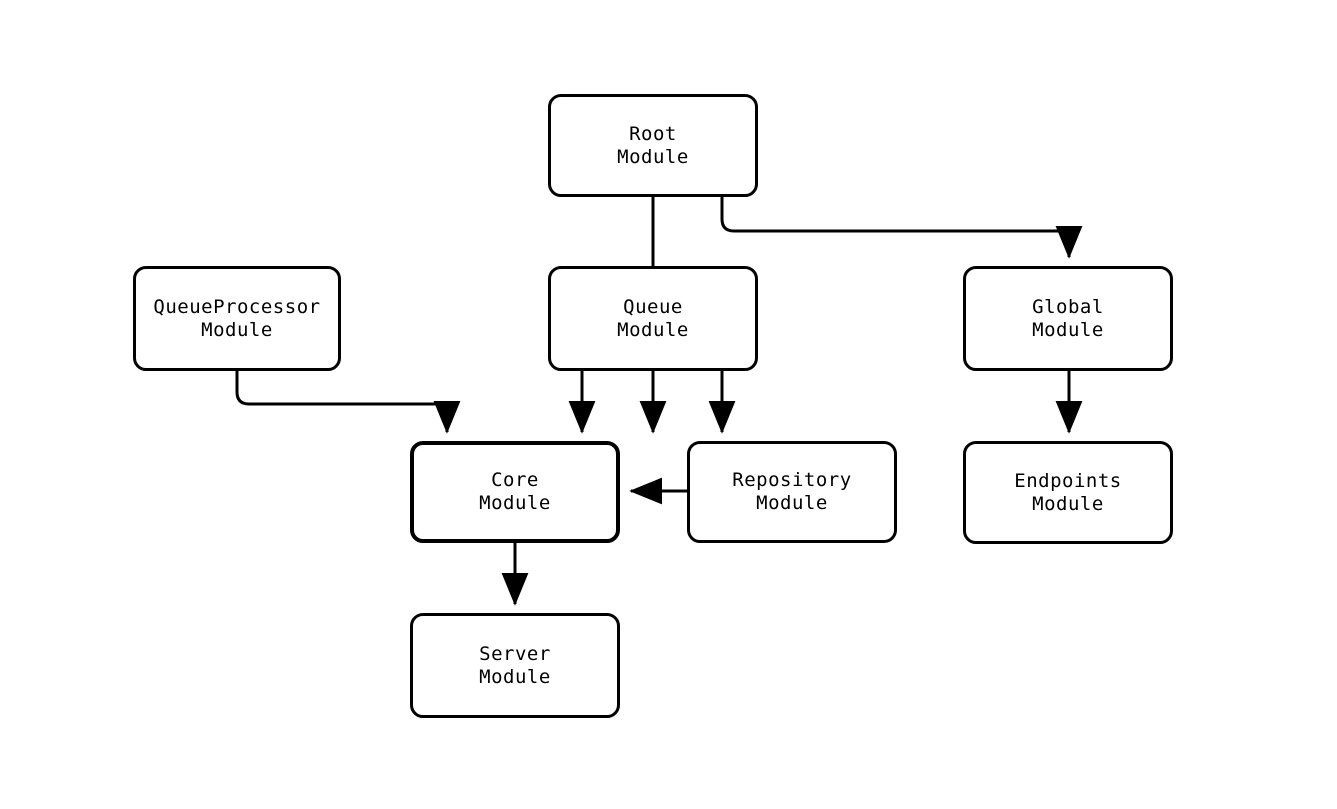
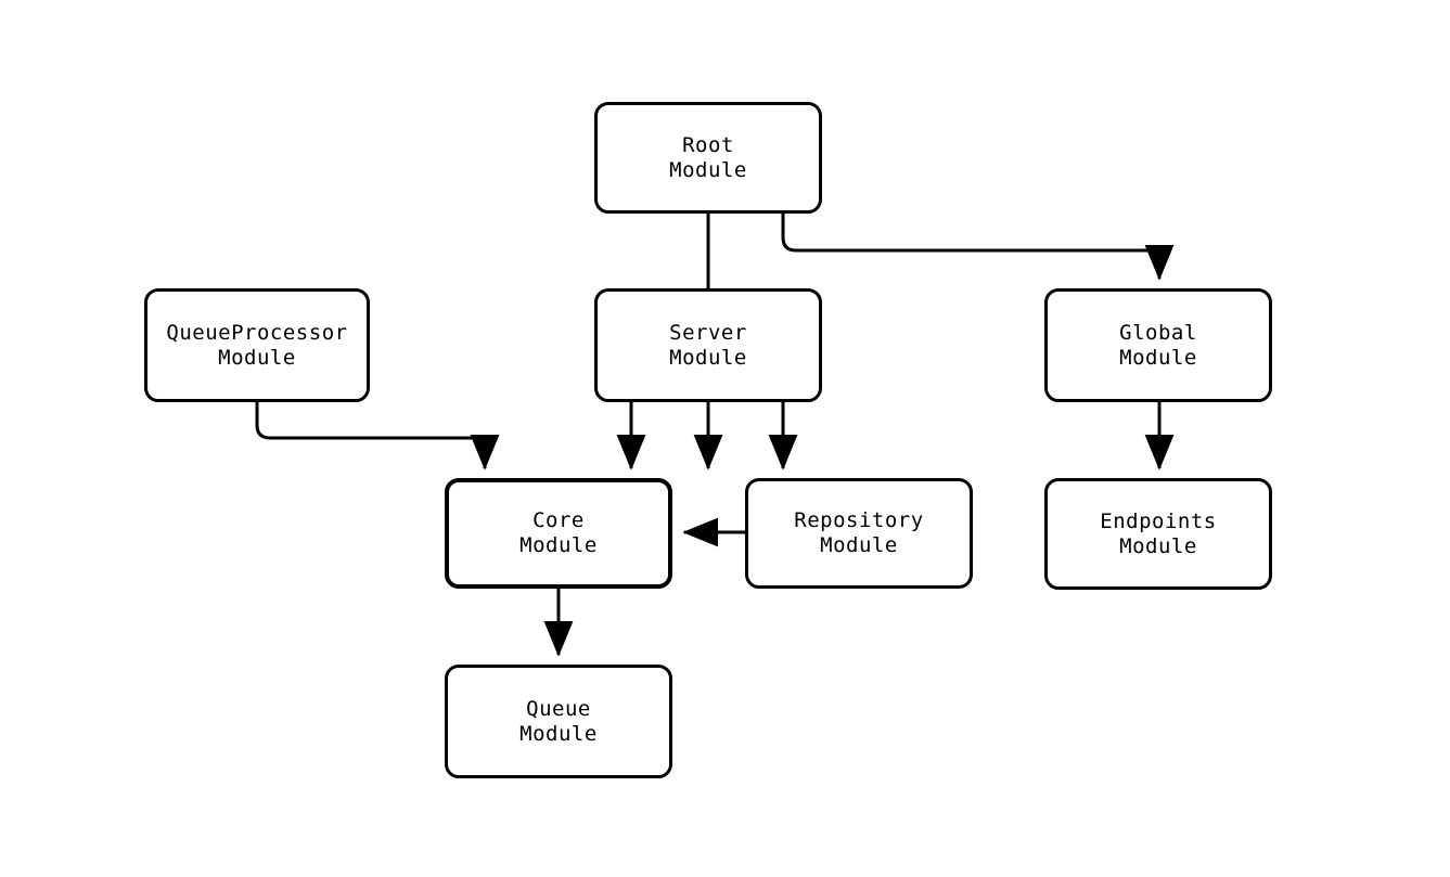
  Root
  Module
  QueueProcessor
  Module
- Queue
+ Server
  Module
  Global
  Module
  Core
  Module
  Repository
  Module
  Endpoints
  Module
- Server
+ Queue
  Module
